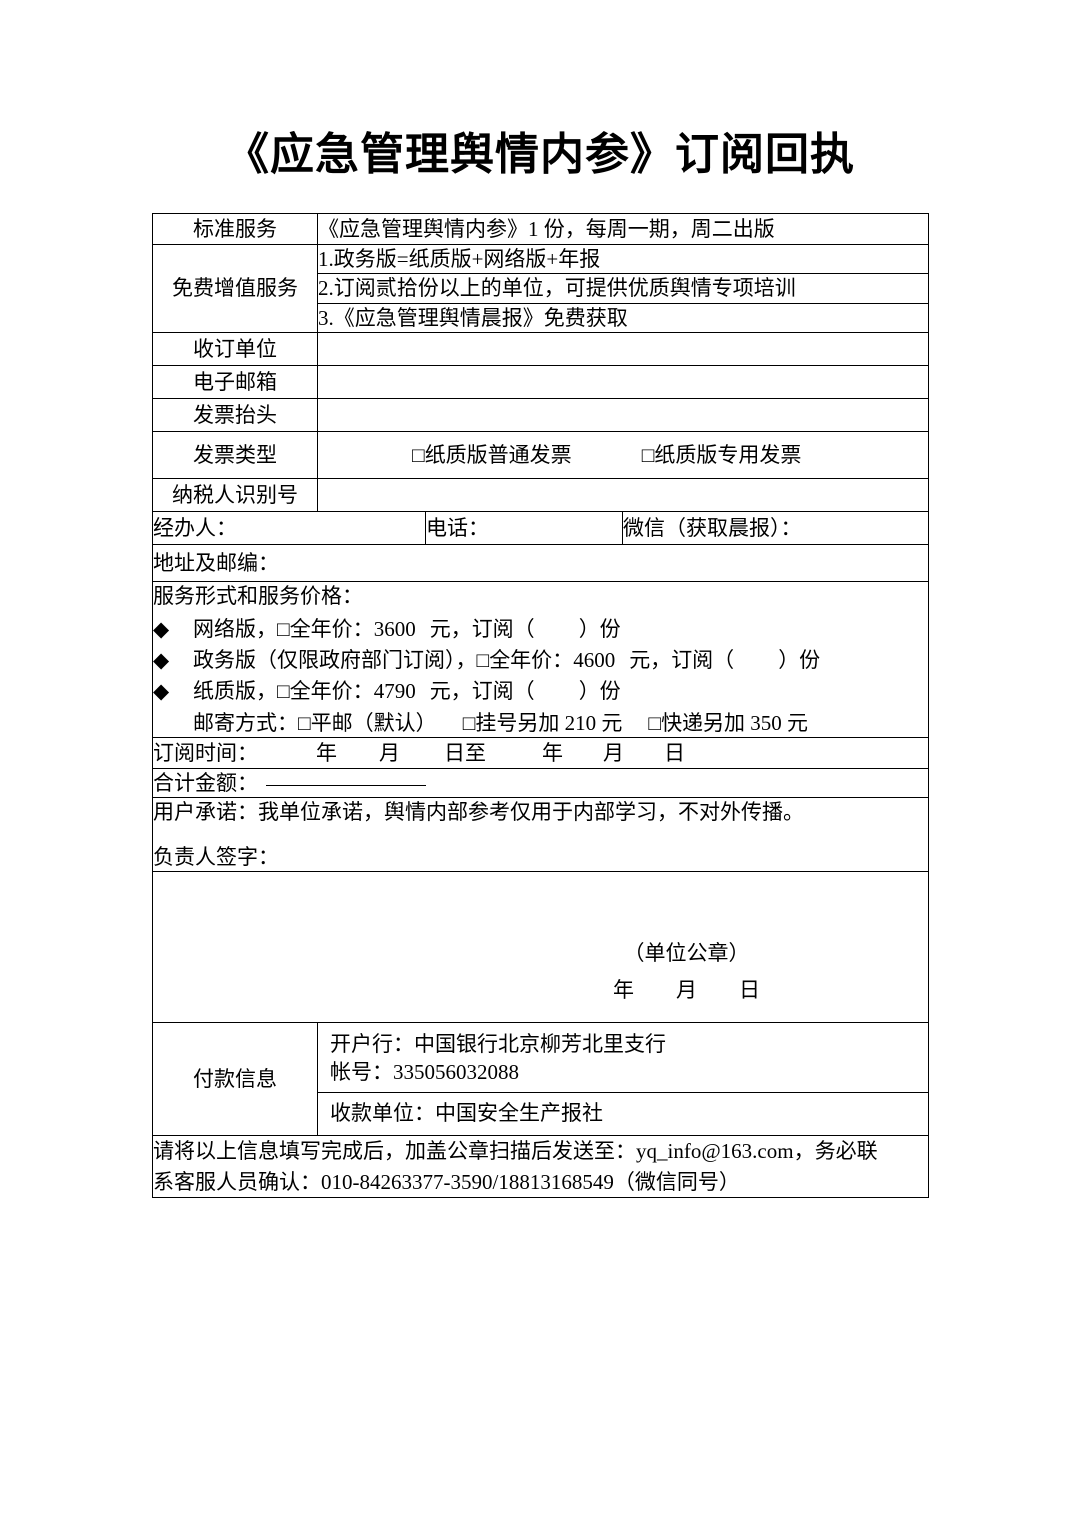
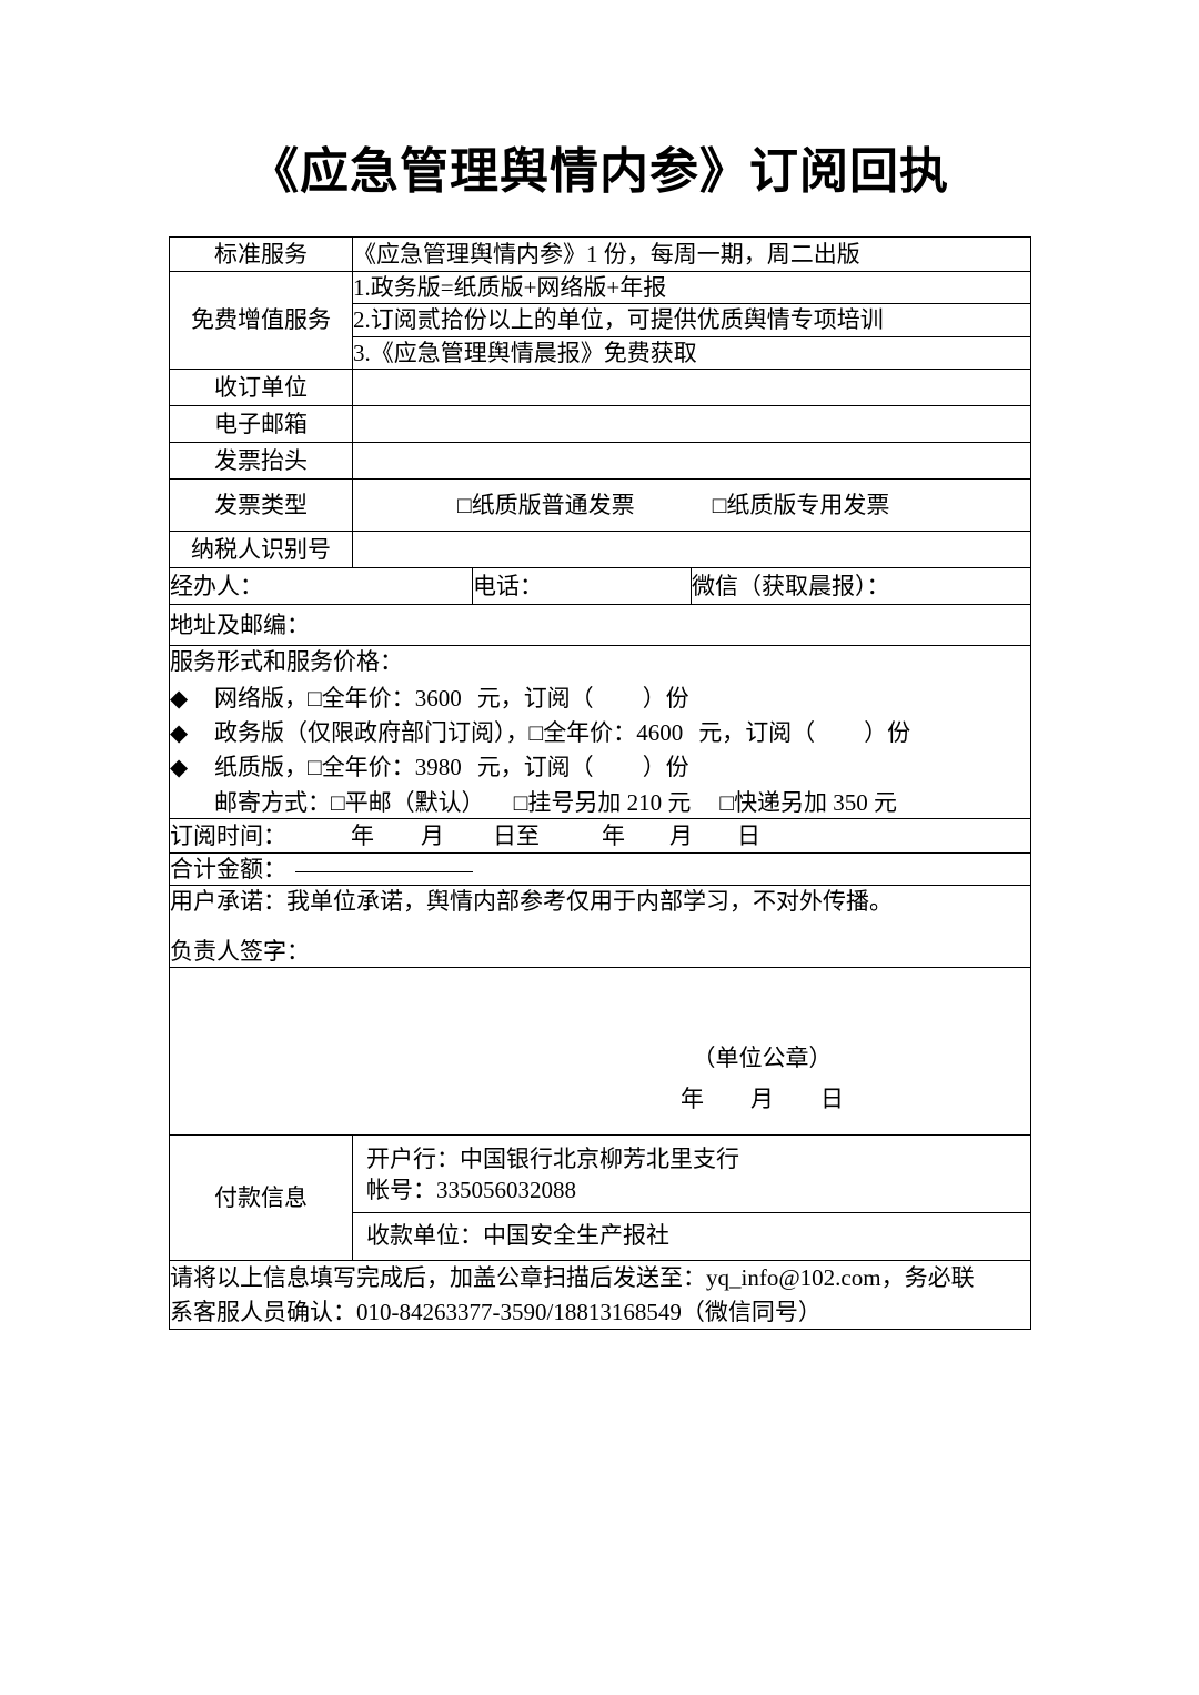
  《应急管理舆情内参》订阅回执
  标准服务	《应急管理舆情内参》1 份，每周一期，周二出版
  免费增值服务	1.政务版=纸质版+网络版+年报
  2.订阅贰拾份以上的单位，可提供优质舆情专项培训
  3.《应急管理舆情晨报》免费获取
  收订单位
  电子邮箱
  发票抬头
  发票类型	□纸质版普通发票 □纸质版专用发票
  纳税人识别号
  经办人：	电话：	微信（获取晨报）：
  地址及邮编：
- 服务形式和服务价格： ◆ 网络版，□全年价：3600 元，订阅（ ）份 ◆ 政务版（仅限政府部门订阅），□全年价：4600 元，订阅（ ）份 ◆ 纸质版，□全年价：4790 元，订阅（ ）份 邮寄方式：□平邮（默认） □挂号另加 210 元 □快递另加 350 元
+ 服务形式和服务价格： ◆ 网络版，□全年价：3600 元，订阅（ ）份 ◆ 政务版（仅限政府部门订阅），□全年价：4600 元，订阅（ ）份 ◆ 纸质版，□全年价：3980 元，订阅（ ）份 邮寄方式：□平邮（默认） □挂号另加 210 元 □快递另加 350 元
  订阅时间： 年 月 日至 年 月 日
  合计金额：
  用户承诺：我单位承诺，舆情内部参考仅用于内部学习，不对外传播。 负责人签字：
  （单位公章） 年 月 日
  付款信息	开户行：中国银行北京柳芳北里支行 帐号：335056032088 收款单位：中国安全生产报社
- 请将以上信息填写完成后，加盖公章扫描后发送至：yq_info@163.com，务必联 系客服人员确认：010-84263377-3590/18813168549（微信同号）
+ 请将以上信息填写完成后，加盖公章扫描后发送至：yq_info@102.com，务必联 系客服人员确认：010-84263377-3590/18813168549（微信同号）
